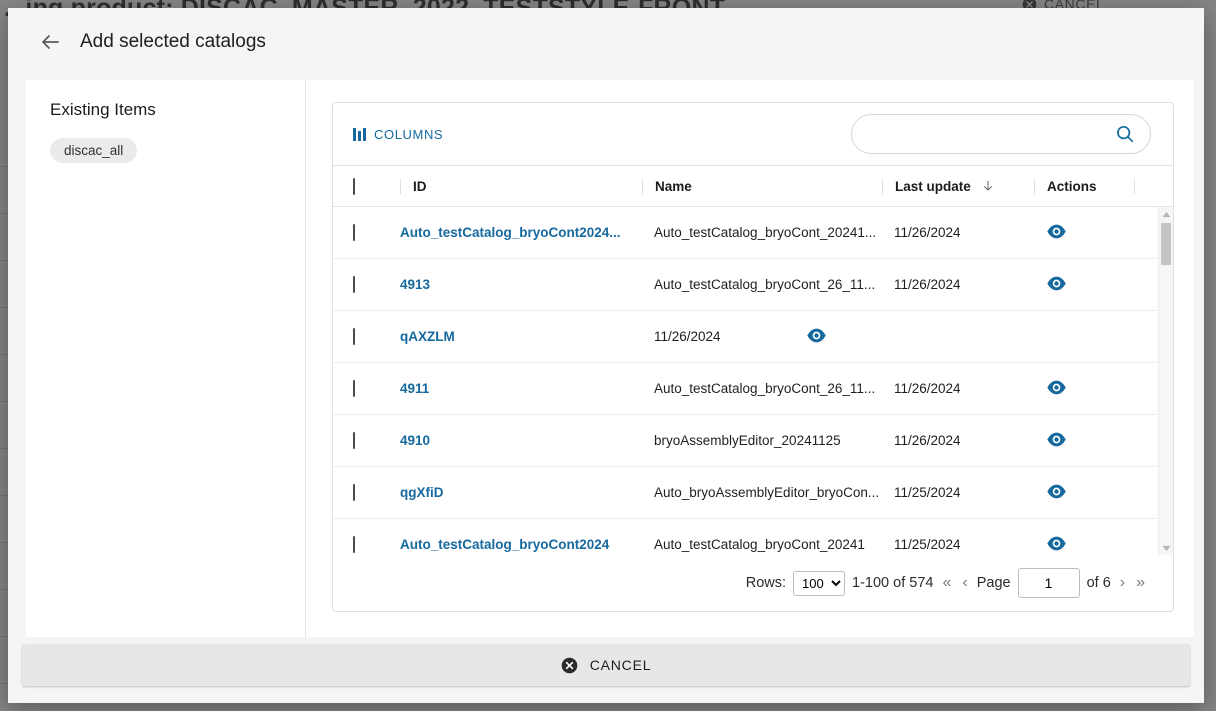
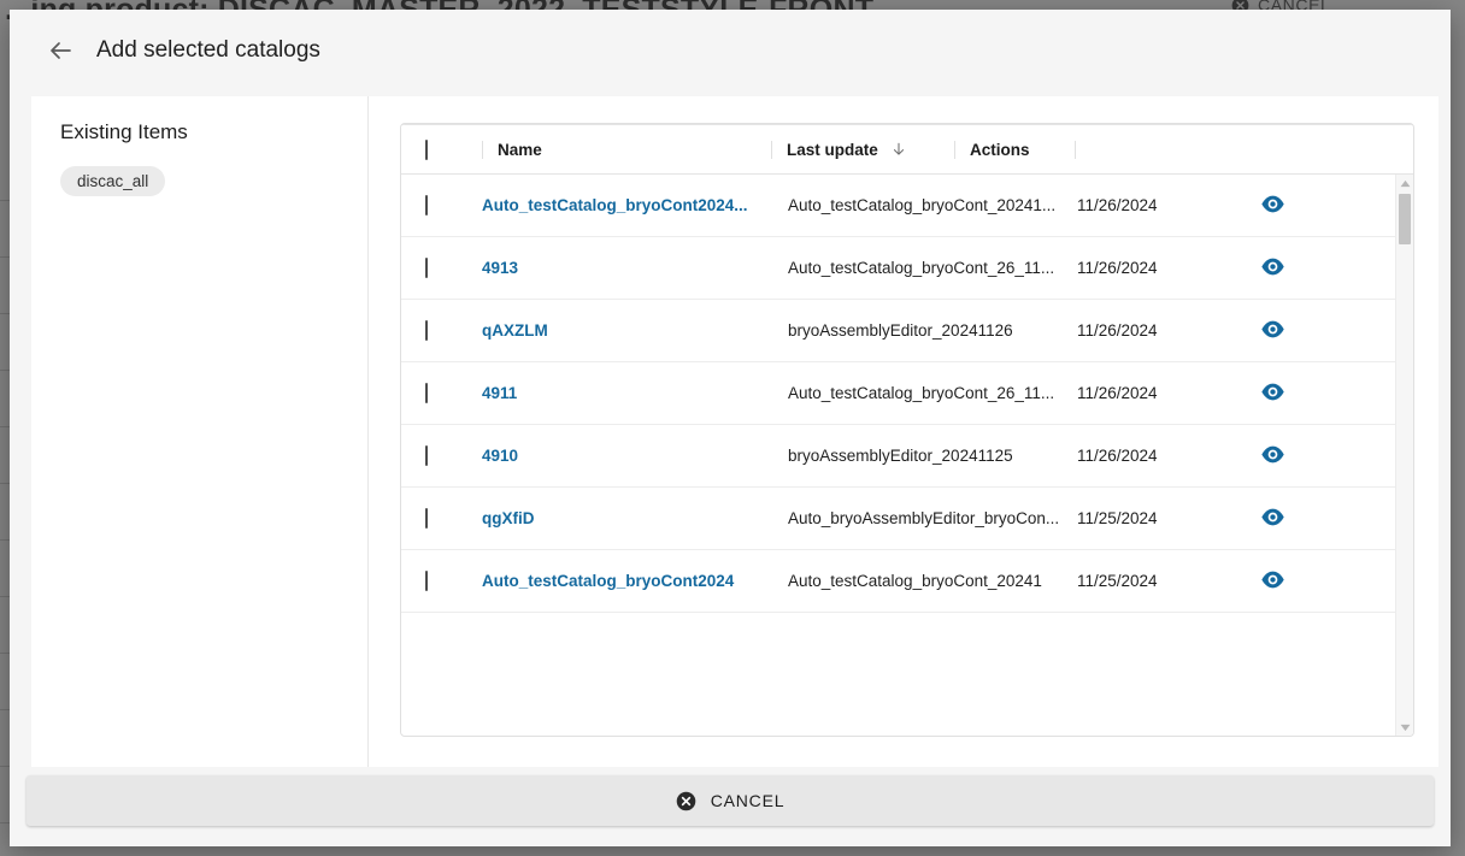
  CANCEL
  Add selected catalogs
  Existing Items
  discac_all
- COLUMNS
- ID
  Name
  Last update
  Actions
  Auto_testCatalog_bryoCont2024...
  Auto_testCatalog_bryoCont_20241...
  11/26/2024
  4913
  Auto_testCatalog_bryoCont_26_11...
  11/26/2024
  qAXZLM
+ bryoAssemblyEditor_20241126
  11/26/2024
  4911
  Auto_testCatalog_bryoCont_26_11...
  11/26/2024
  4910
  bryoAssemblyEditor_20241125
  11/26/2024
  qgXfiD
  Auto_bryoAssemblyEditor_bryoCon...
  11/25/2024
  Auto_testCatalog_bryoCont2024
  Auto_testCatalog_bryoCont_20241
  11/25/2024
- Rows:
- 100
- 1-100 of 574
- «
- ‹
- Page
- 1
- of 6
- ›
- »
  CANCEL
